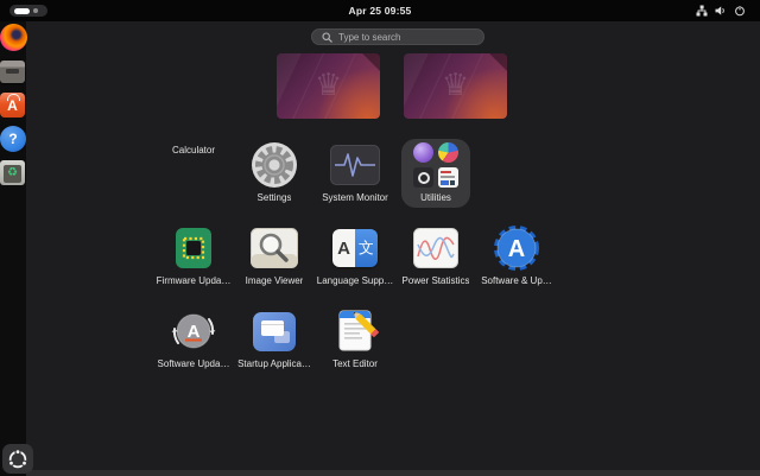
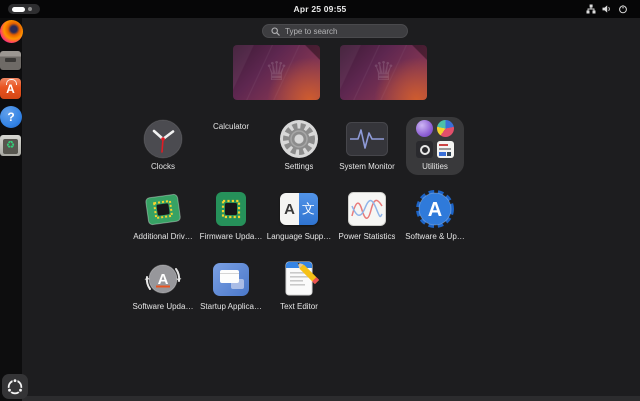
  Apr 25 09:55
  A
  ?
  ♻
  Type to search
  ♛
  ♛
+ Clocks
  Calculator
  Settings
  System Monitor
  Utilities
+ Additional Driv…
  Firmware Upda…
- Image Viewer
  A
  文
  Language Supp…
  Power Statistics
  A
  Software & Up…
  A
  Software Upda…
  Startup Applica…
  Text Editor
